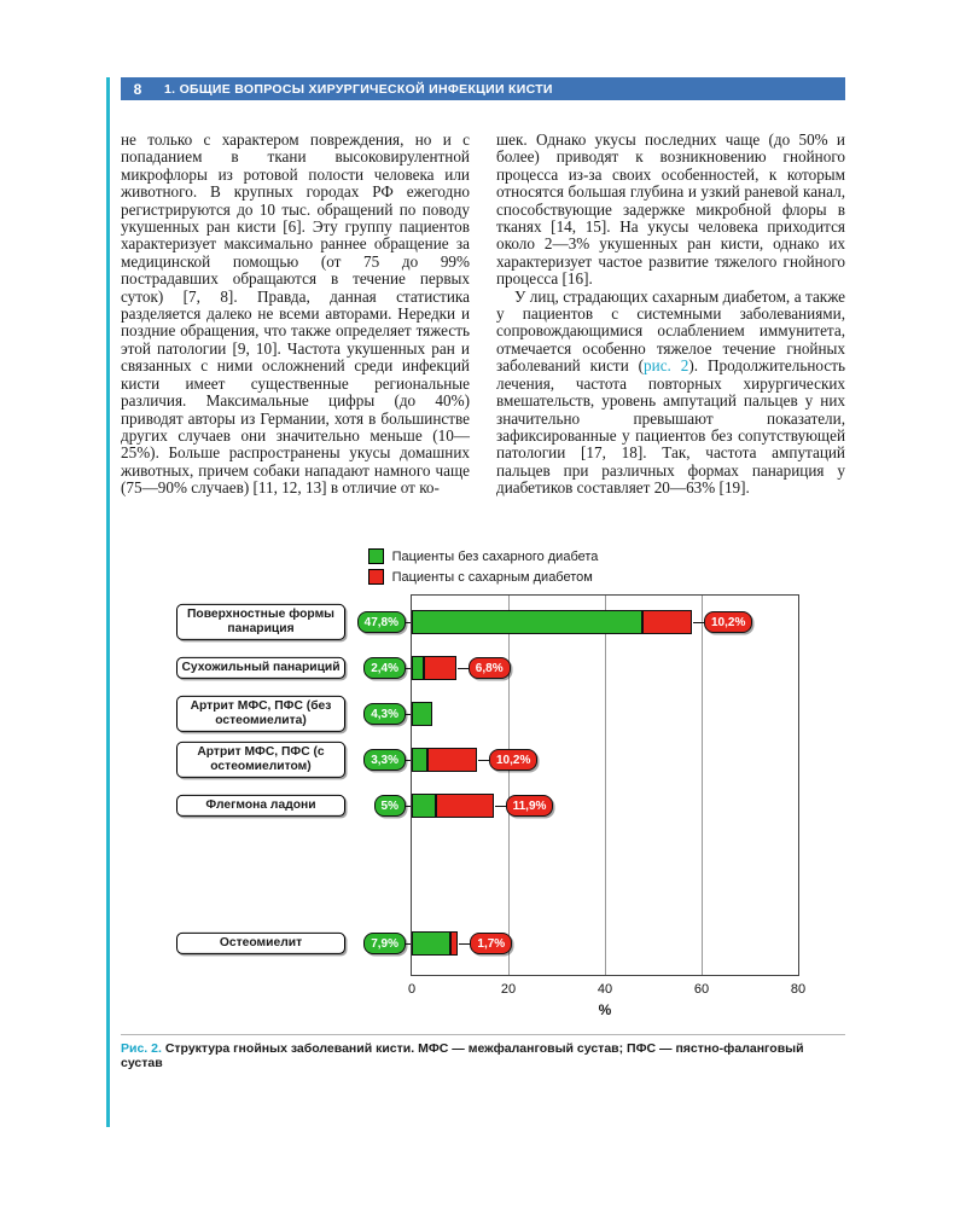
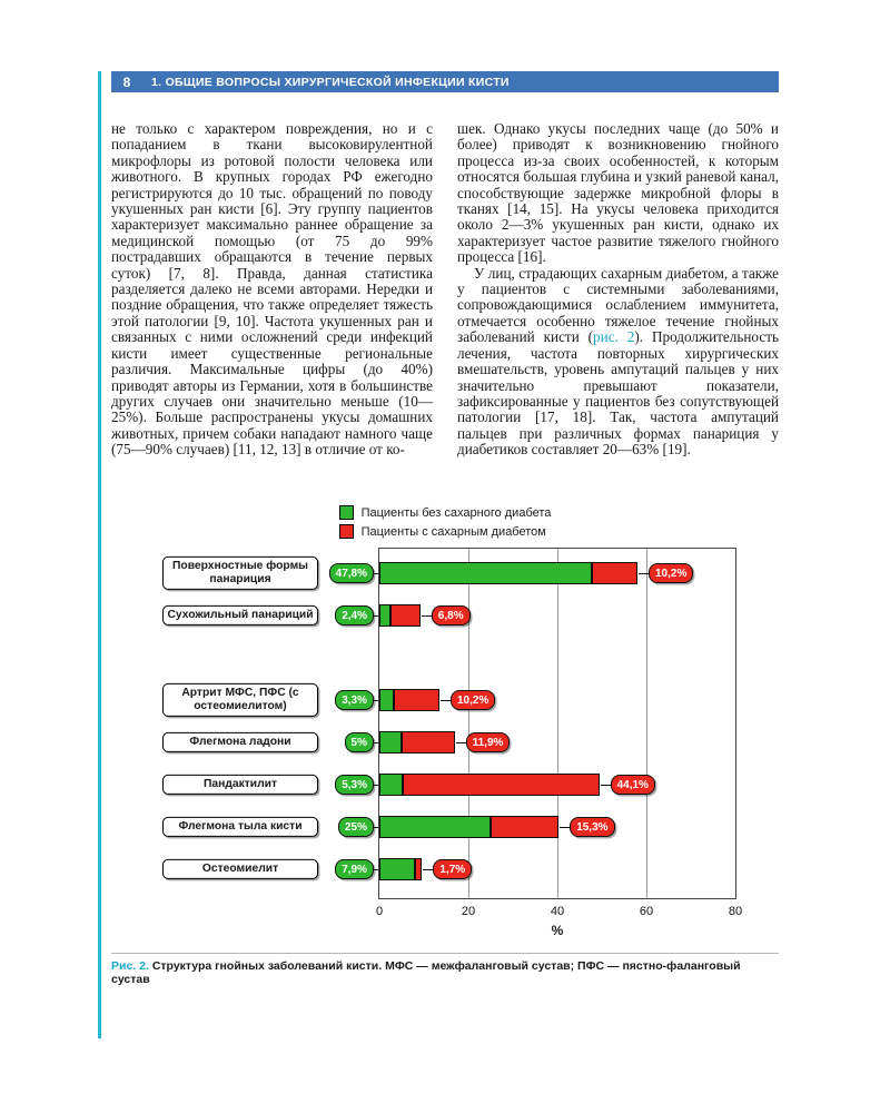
  8
  1. ОБЩИЕ ВОПРОСЫ ХИРУРГИЧЕСКОЙ ИНФЕКЦИИ КИСТИ
  не только с характером повреждения, но и с попаданием в ткани высоковирулентной микрофлоры из ротовой полости человека или животного. В крупных городах РФ ежегодно регистрируются до 10 тыс. обращений по поводу укушенных ран кисти [6]. Эту группу пациентов характеризует максимально раннее обращение за медицинской помощью (от 75 до 99% пострадавших обращаются в течение первых суток) [7, 8]. Правда, данная статистика разделяется далеко не всеми авторами. Нередки и поздние обращения, что также определяет тяжесть этой патологии [9, 10]. Частота укушенных ран и связанных с ними осложнений среди инфекций кисти имеет существенные региональные различия. Максимальные цифры (до 40%) приводят авторы из Германии, хотя в большинстве других случаев они значительно меньше (10—25%). Больше распространены укусы домашних животных, причем собаки нападают намного чаще (75—90% случаев) [11, 12, 13] в отличие от ко-
  шек. Однако укусы последних чаще (до 50% и более) приводят к возникновению гнойного процесса из-за своих особенностей, к которым относятся большая глубина и узкий раневой канал, способствующие задержке микробной флоры в тканях [14, 15]. На укусы человека приходится около 2—3% укушенных ран кисти, однако их характеризует частое развитие тяжелого гнойного процесса [16].
  У лиц, страдающих сахарным диабетом, а также у пациентов с системными заболеваниями, сопровождающимися ослаблением иммунитета, отмечается особенно тяжелое течение гнойных заболеваний кисти (рис. 2). Продолжительность лечения, частота повторных хирургических вмешательств, уровень ампутаций пальцев у них значительно превышают показатели, зафиксированные у пациентов без сопутствующей патологии [17, 18]. Так, частота ампутаций пальцев при различных формах панариция у диабетиков составляет 20—63% [19].
  Пациенты без сахарного диабета
  Пациенты с сахарным диабетом
  Поверхностные формы панариция
  47,8%
  10,2%
  Сухожильный панариций
  2,4%
  6,8%
- Артрит МФС, ПФС (без остеомиелита)
- 4,3%
  Артрит МФС, ПФС (с остеомиелитом)
  3,3%
  10,2%
  Флегмона ладони
  5%
  11,9%
+ Пандактилит
+ 5,3%
+ 44,1%
+ Флегмона тыла кисти
+ 25%
+ 15,3%
  Остеомиелит
  7,9%
  1,7%
  %
  0
  20
  40
  60
  80
  Рис. 2. Структура гнойных заболеваний кисти. МФС — межфаланговый сустав; ПФС — пястно-фаланговый сустав
